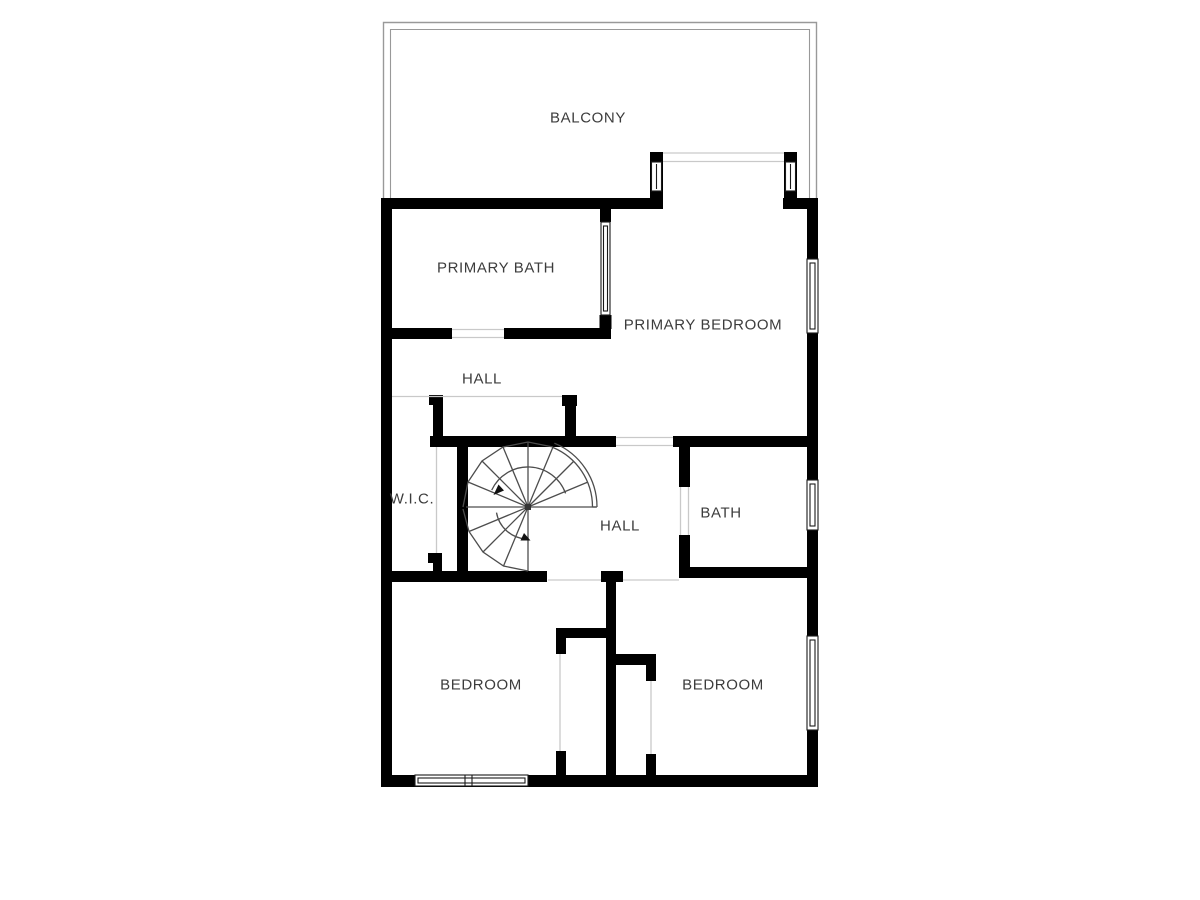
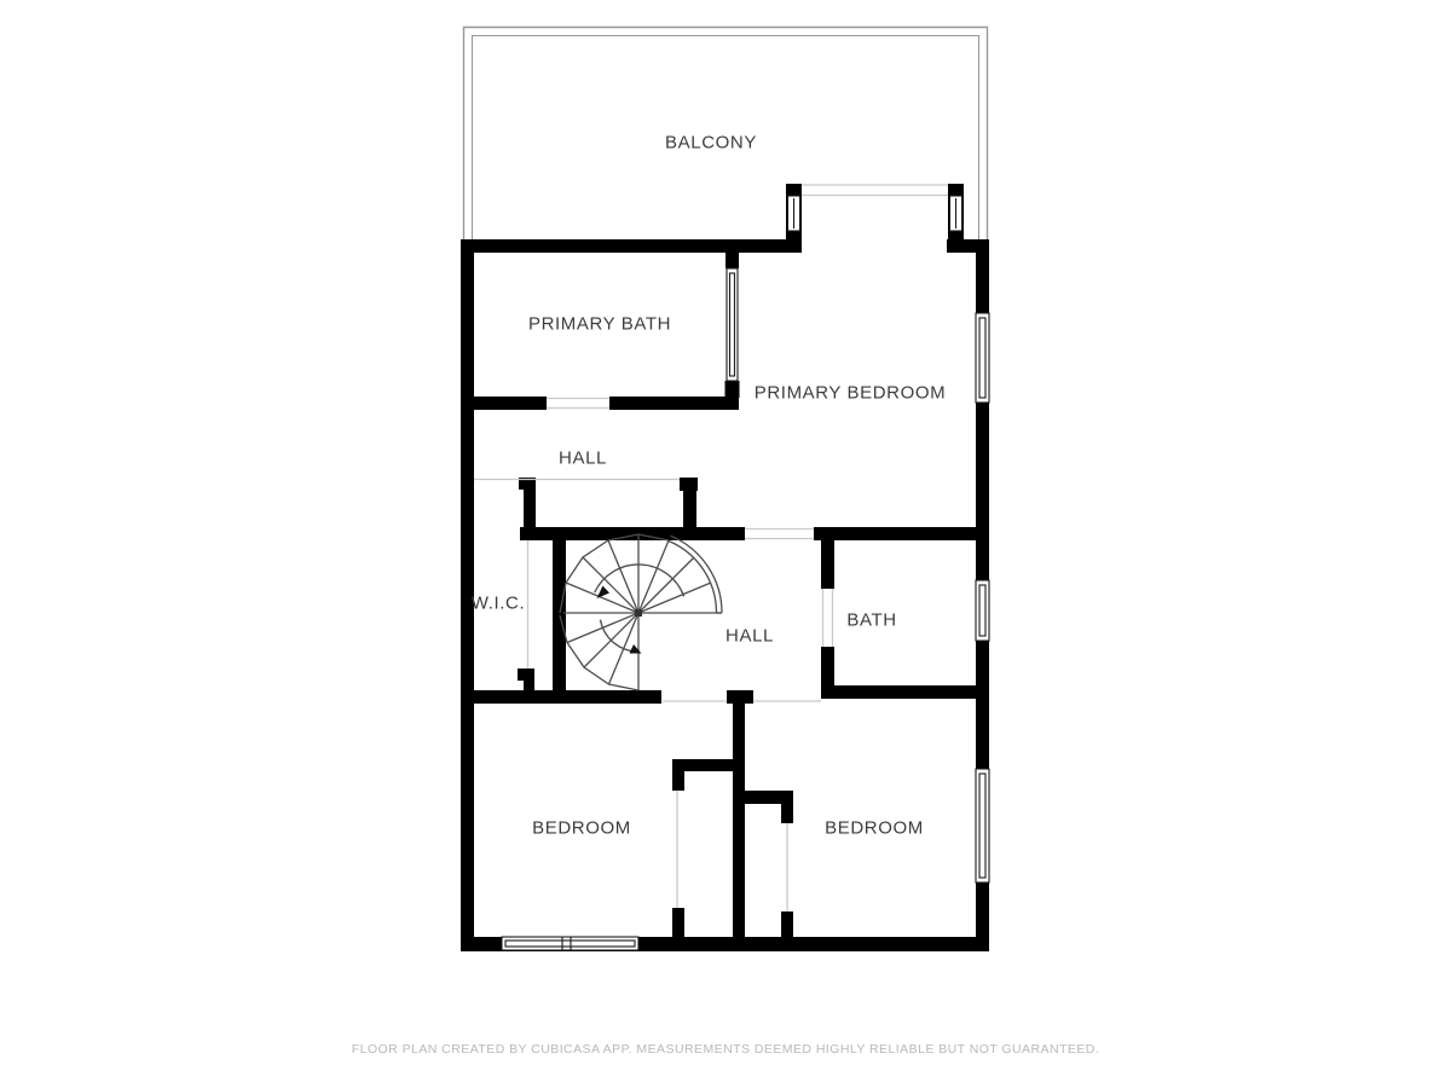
  BALCONY
  PRIMARY BATH
  PRIMARY BEDROOM
  HALL
  W.I.C.
  HALL
  BATH
  BEDROOM
  BEDROOM
+ FLOOR PLAN CREATED BY CUBICASA APP. MEASUREMENTS DEEMED HIGHLY RELIABLE BUT NOT GUARANTEED.
